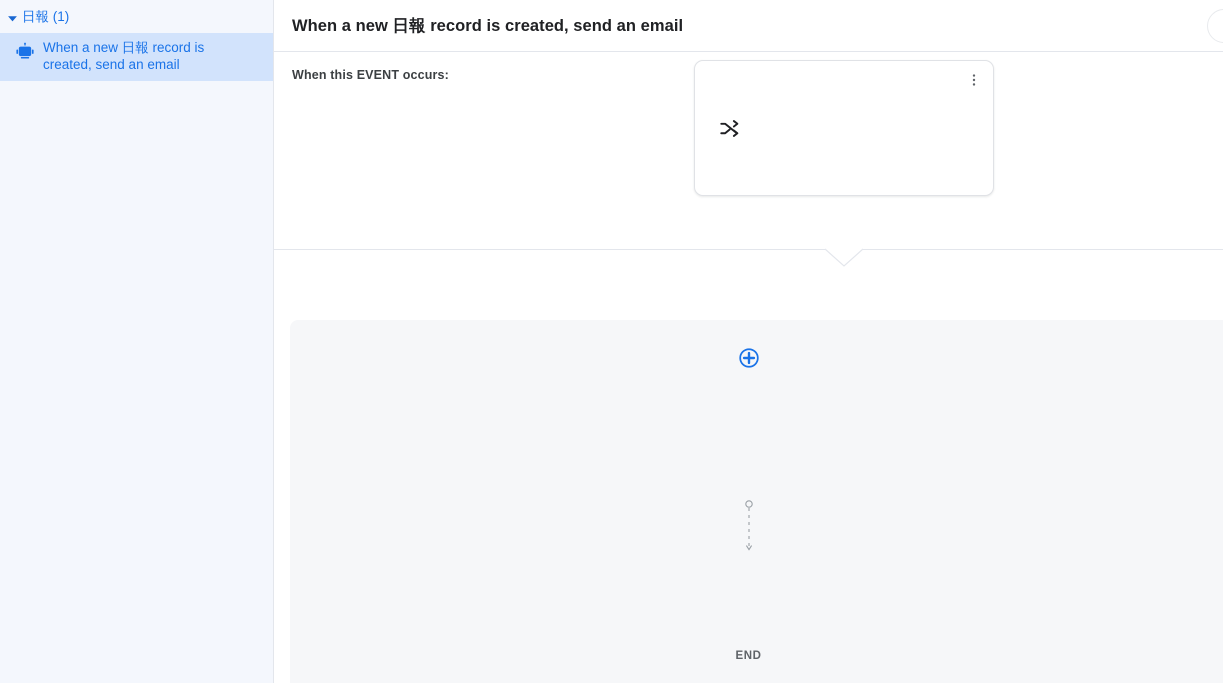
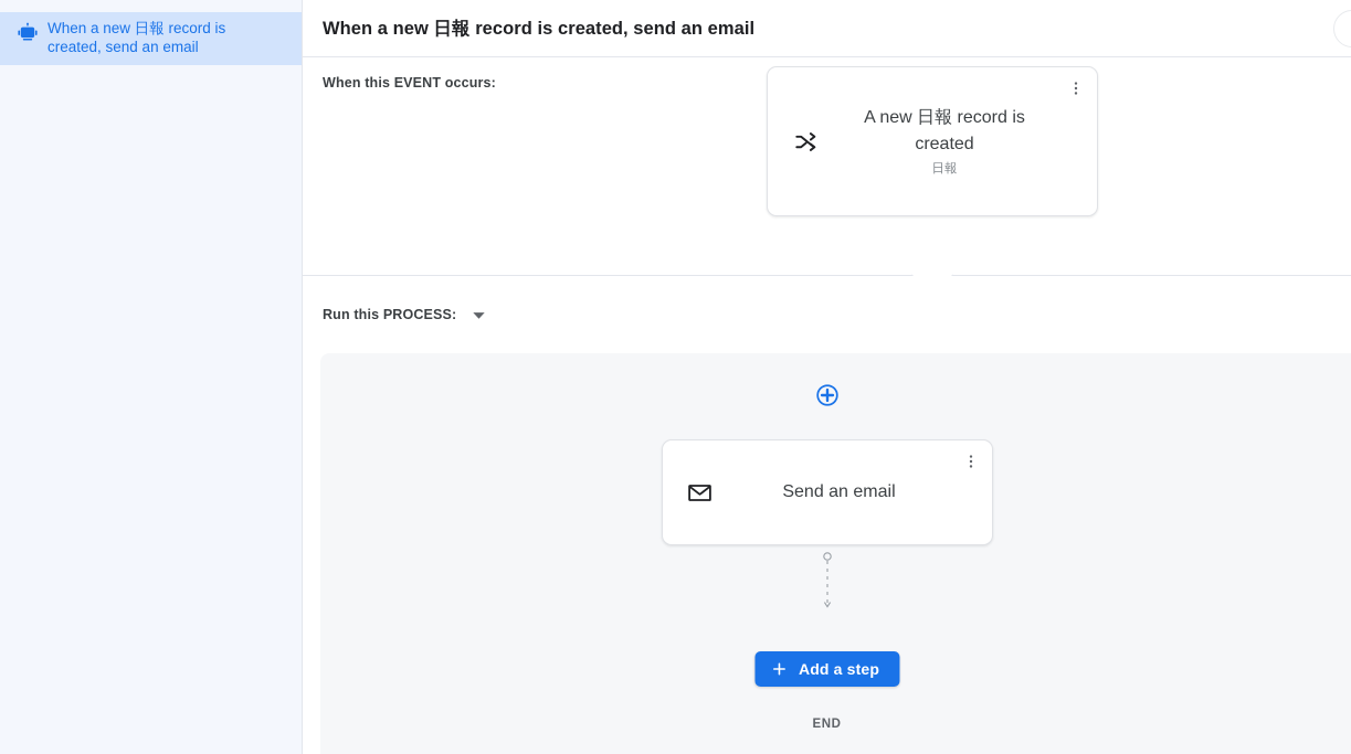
- 日報 (1)
  When a new 日報 record is created, send an email
  When a new 日報 record is created, send an email
  When this EVENT occurs:
+ A new 日報 record is created
+ 日報
+ Run this PROCESS:
+ Send an email
+ Add a step
  END
